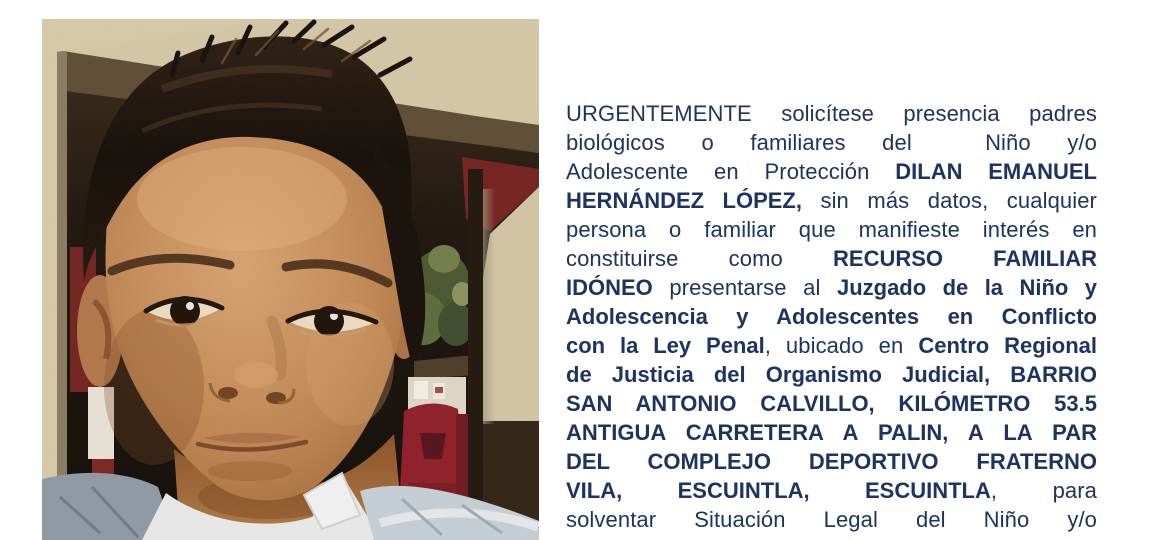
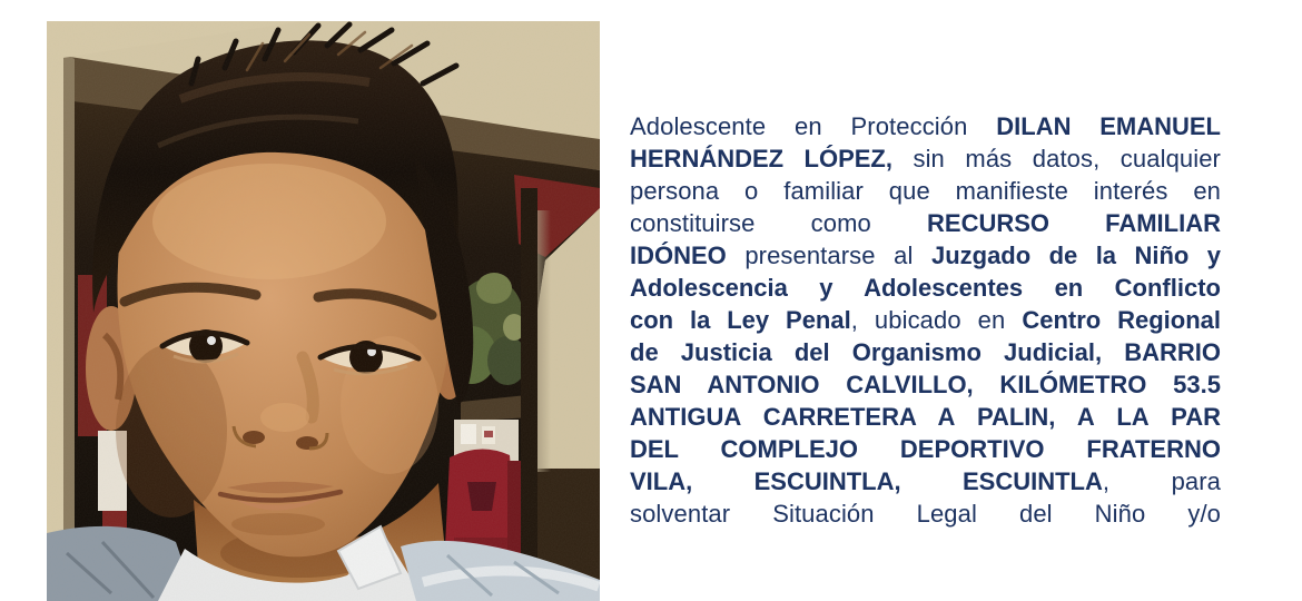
- URGENTEMENTE solicítese presencia padres
- biológicos o familiares del Niño y/o
  Adolescente en Protección DILAN EMANUEL
  HERNÁNDEZ LÓPEZ, sin más datos, cualquier
  persona o familiar que manifieste interés en
  constituirse como RECURSO FAMILIAR
  IDÓNEO presentarse al Juzgado de la Niño y
  Adolescencia y Adolescentes en Conflicto
  con la Ley Penal, ubicado en Centro Regional
  de Justicia del Organismo Judicial, BARRIO
  SAN ANTONIO CALVILLO, KILÓMETRO 53.5
  ANTIGUA CARRETERA A PALIN, A LA PAR
  DEL COMPLEJO DEPORTIVO FRATERNO
  VILA, ESCUINTLA, ESCUINTLA, para
  solventar Situación Legal del Niño y/o
